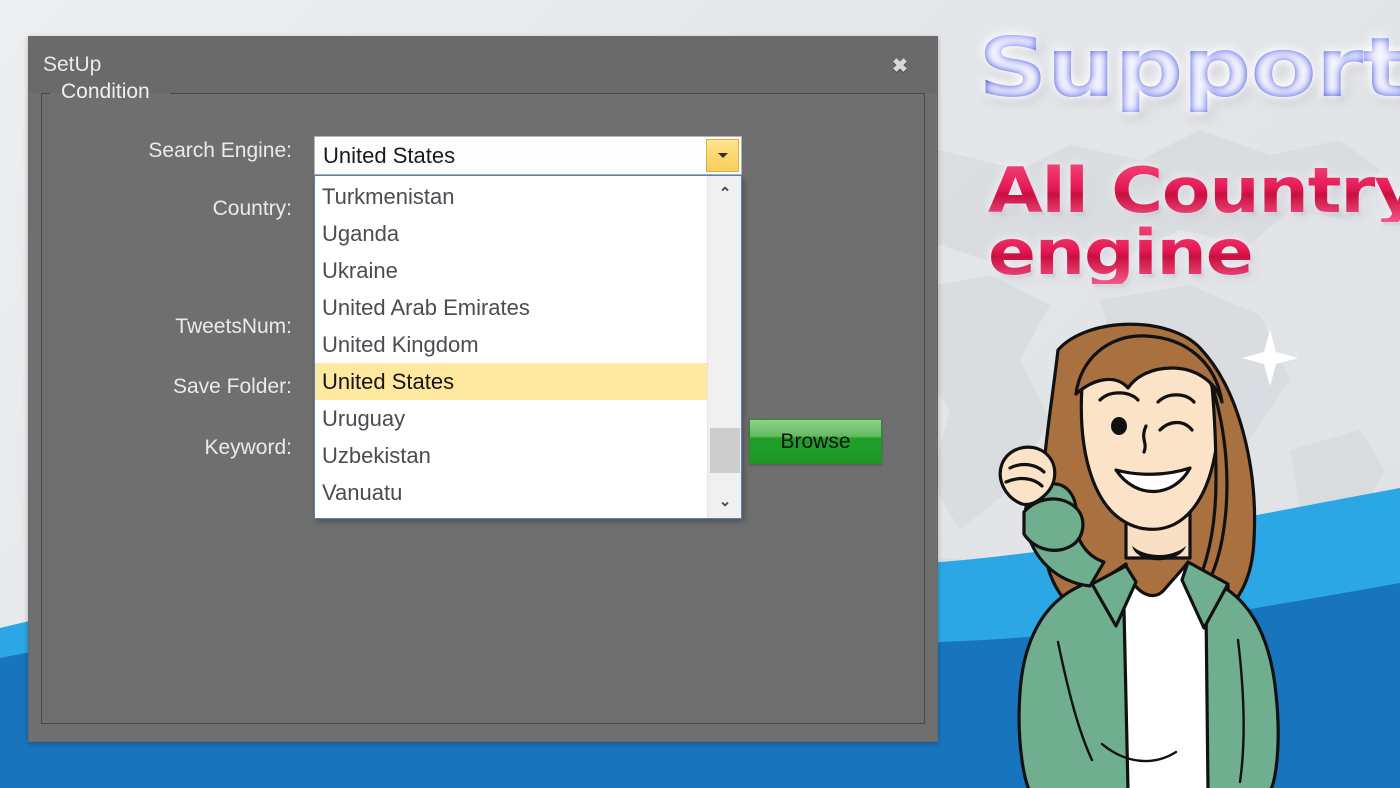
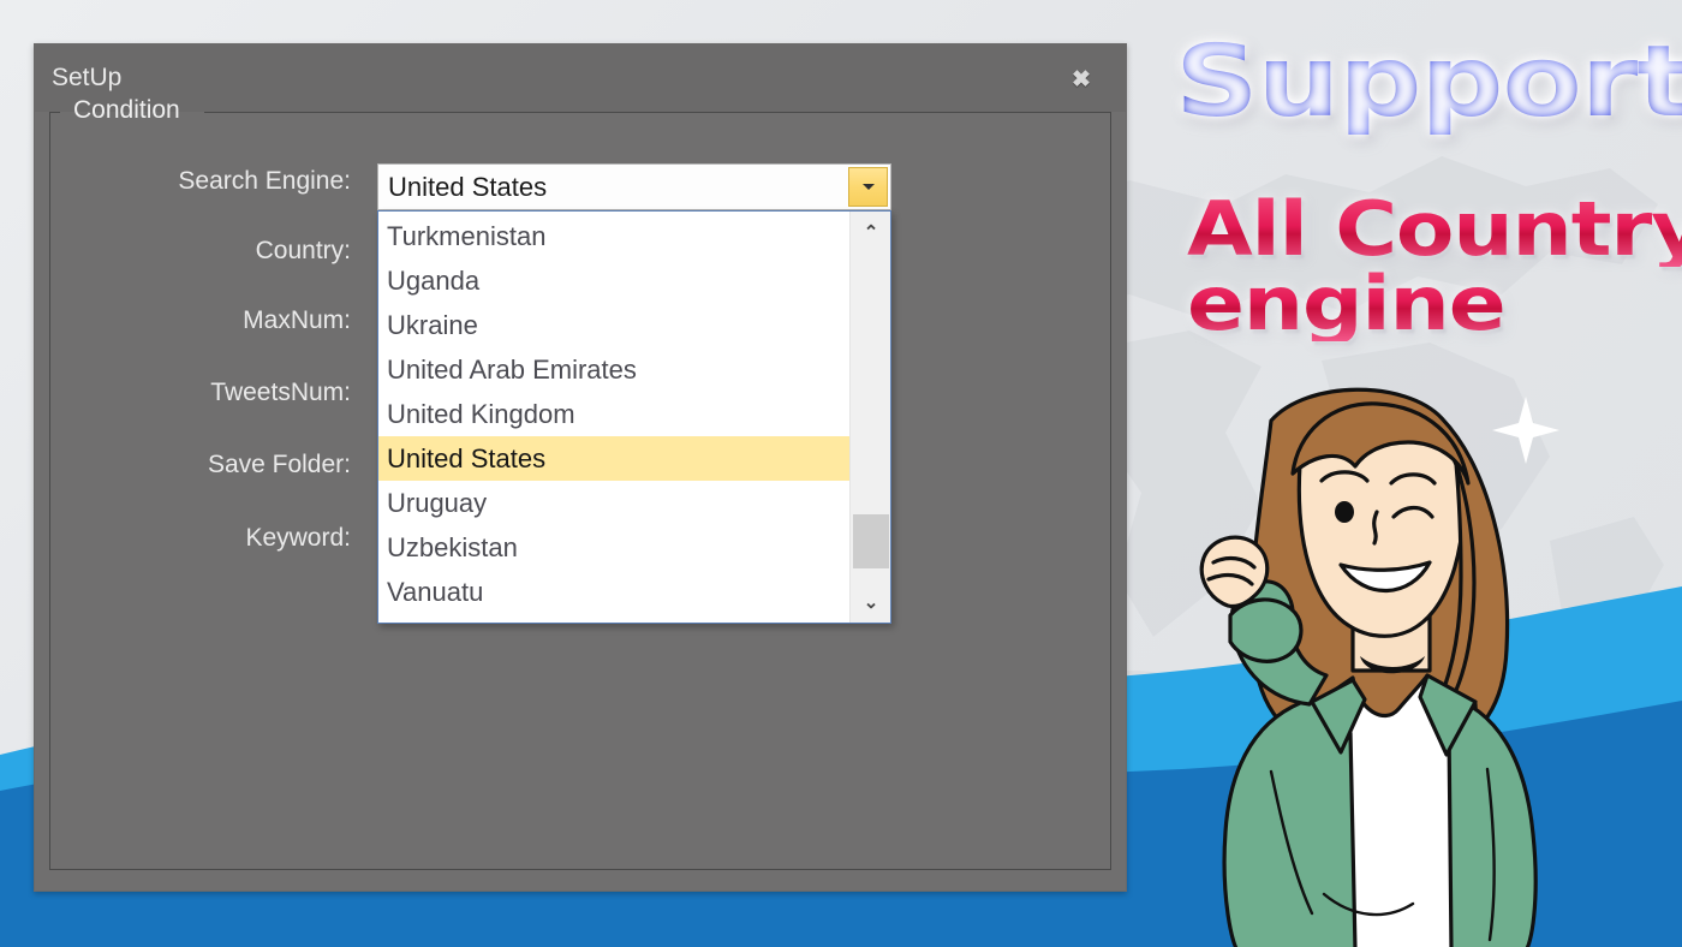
  Support
  All Country
  engine
  SetUp
  ✖
  Condition
  Search Engine:
  Country:
+ MaxNum:
  TweetsNum:
  Save Folder:
  Keyword:
- Browse
  United States
  Turkmenistan
  Uganda
  Ukraine
  United Arab Emirates
  United Kingdom
  United States
  Uruguay
  Uzbekistan
  Vanuatu
  ⌃
  ⌄
